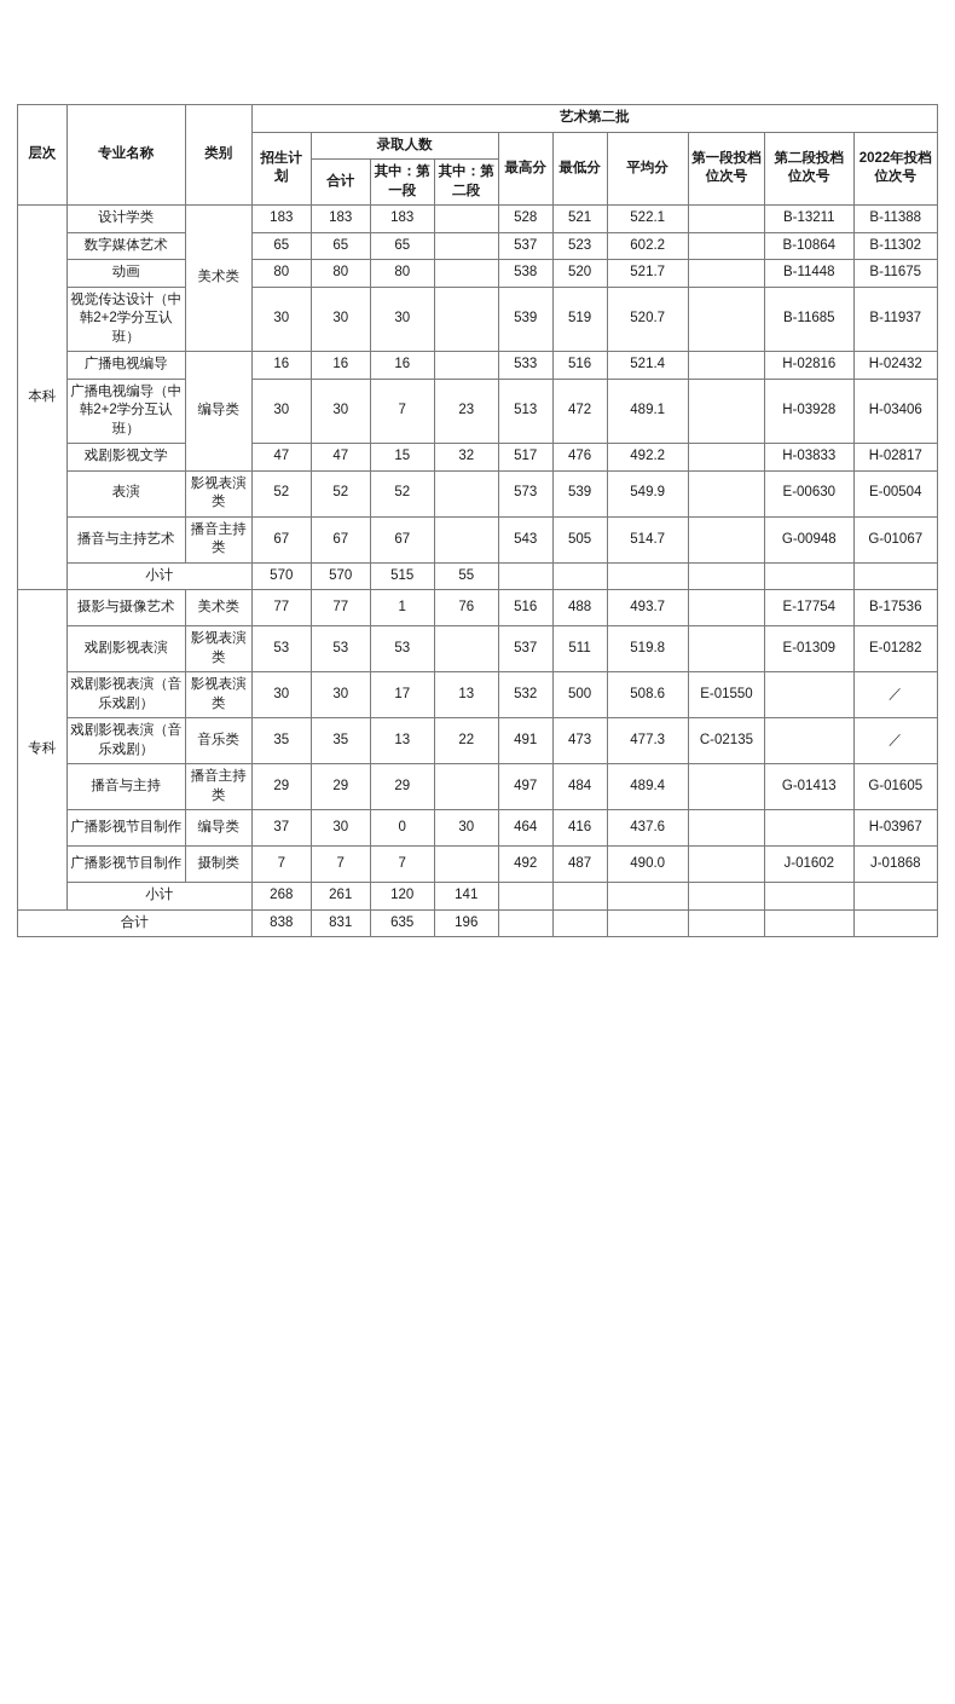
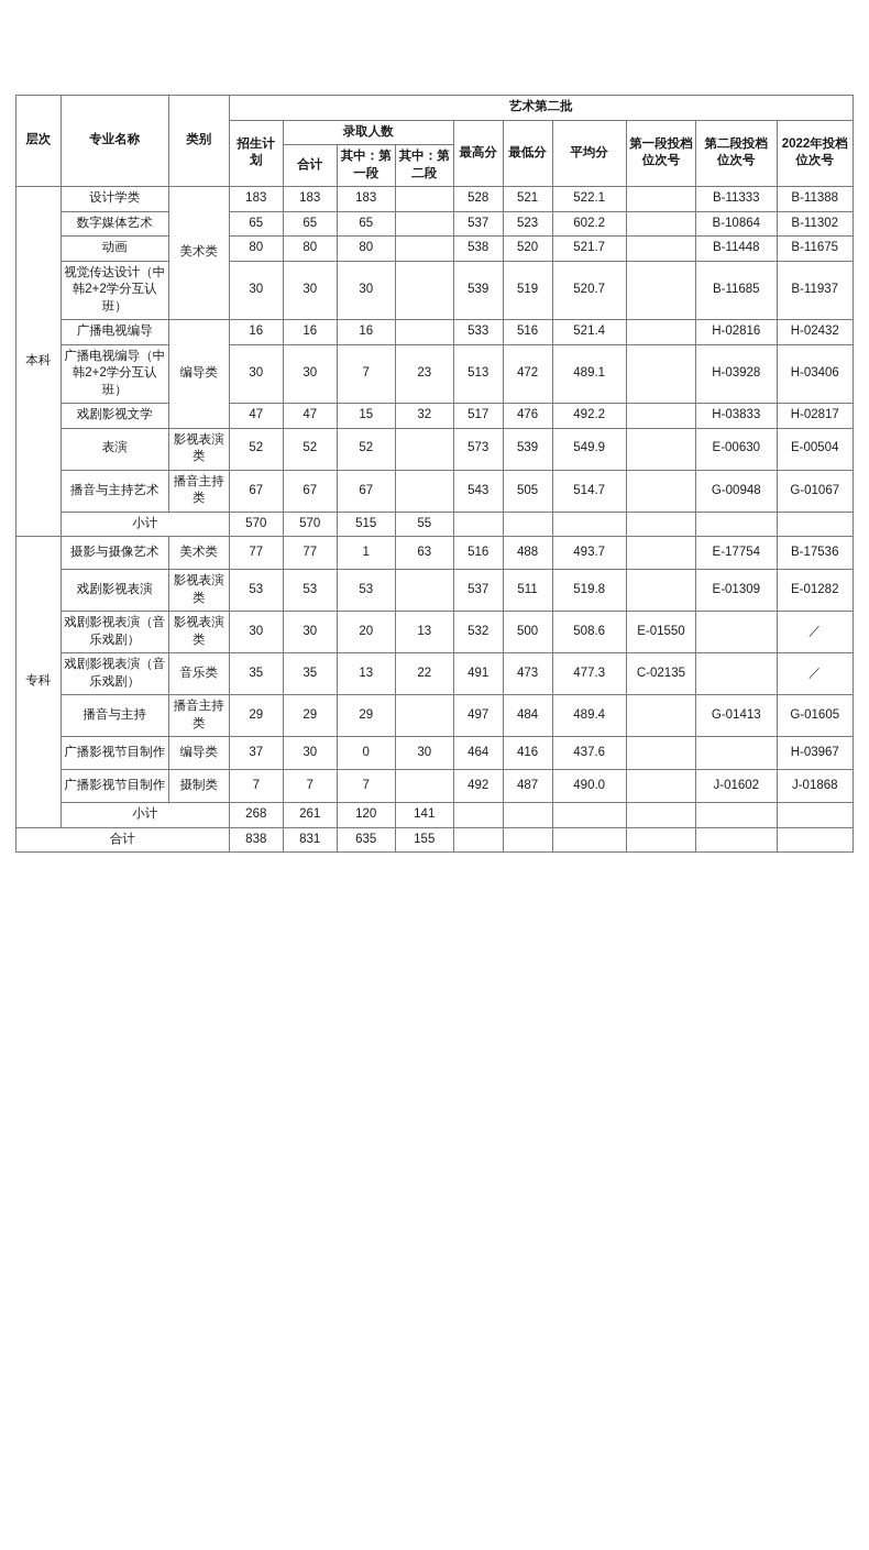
  层次	专业名称	类别	艺术第二批
  招生计划	录取人数	最高分	最低分	平均分	第一段投档位次号	第二段投档位次号	2022年投档位次号
  合计	其中：第一段	其中：第二段
- 本科	设计学类	美术类	183	183	183		528	521	522.1		B-13211	B-11388
+ 本科	设计学类	美术类	183	183	183		528	521	522.1		B-11333	B-11388
  数字媒体艺术	65	65	65		537	523	602.2		B-10864	B-11302
  动画	80	80	80		538	520	521.7		B-11448	B-11675
  视觉传达设计（中韩2+2学分互认班）	30	30	30		539	519	520.7		B-11685	B-11937
  广播电视编导	编导类	16	16	16		533	516	521.4		H-02816	H-02432
  广播电视编导（中韩2+2学分互认班）	30	30	7	23	513	472	489.1		H-03928	H-03406
  戏剧影视文学	47	47	15	32	517	476	492.2		H-03833	H-02817
  表演	影视表演类	52	52	52		573	539	549.9		E-00630	E-00504
  播音与主持艺术	播音主持类	67	67	67		543	505	514.7		G-00948	G-01067
  小计	570	570	515	55
- 专科	摄影与摄像艺术	美术类	77	77	1	76	516	488	493.7		E-17754	B-17536
+ 专科	摄影与摄像艺术	美术类	77	77	1	63	516	488	493.7		E-17754	B-17536
  戏剧影视表演	影视表演类	53	53	53		537	511	519.8		E-01309	E-01282
- 戏剧影视表演（音乐戏剧）	影视表演类	30	30	17	13	532	500	508.6	E-01550		／
+ 戏剧影视表演（音乐戏剧）	影视表演类	30	30	20	13	532	500	508.6	E-01550		／
  戏剧影视表演（音乐戏剧）	音乐类	35	35	13	22	491	473	477.3	C-02135		／
  播音与主持	播音主持类	29	29	29		497	484	489.4		G-01413	G-01605
  广播影视节目制作	编导类	37	30	0	30	464	416	437.6			H-03967
  广播影视节目制作	摄制类	7	7	7		492	487	490.0		J-01602	J-01868
  小计	268	261	120	141
- 合计	838	831	635	196
+ 合计	838	831	635	155
